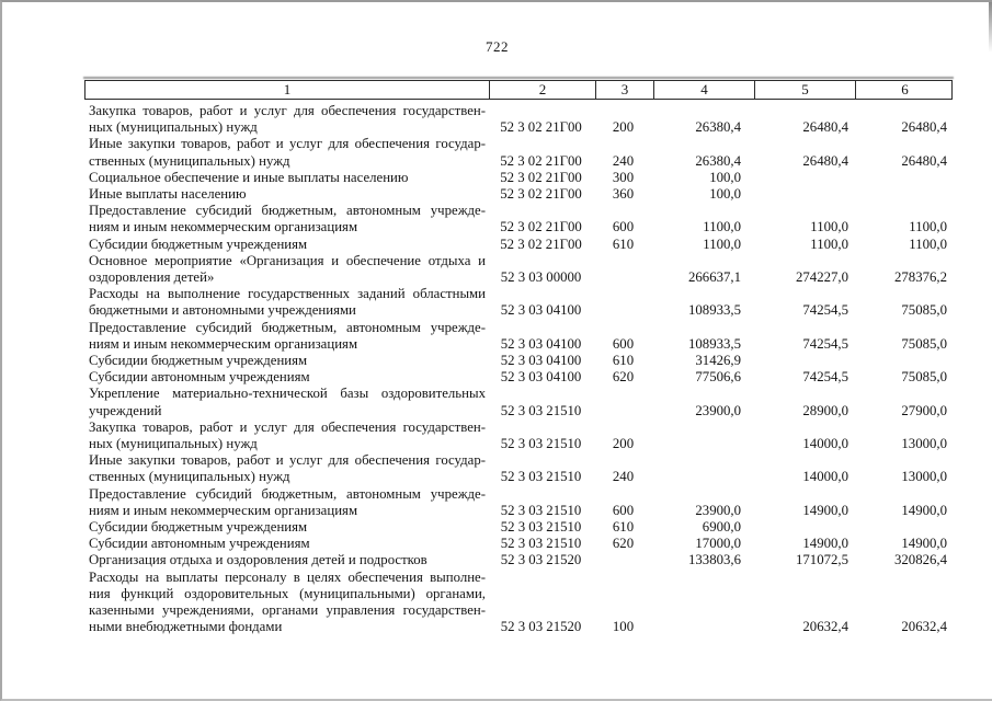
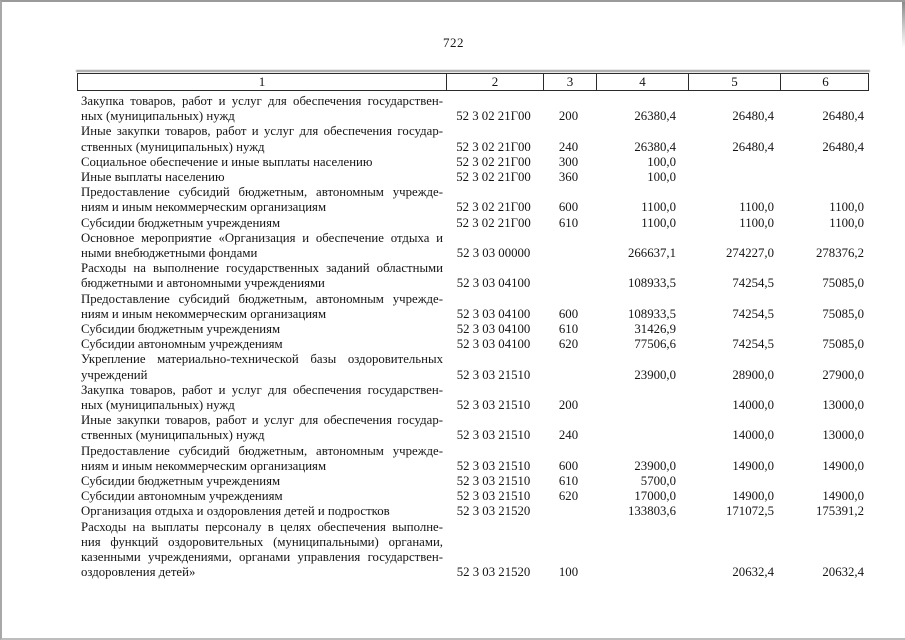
  722
  1
  2
  3
  4
  5
  6
  Закупка товаров, работ и услуг для обеспечения государствен-
  ных (муниципальных) нужд
  52 3 02 21Г00
  200
  26380,4
  26480,4
  26480,4
  Иные закупки товаров, работ и услуг для обеспечения государ-
  ственных (муниципальных) нужд
  52 3 02 21Г00
  240
  26380,4
  26480,4
  26480,4
  Социальное обеспечение и иные выплаты населению
  52 3 02 21Г00
  300
  100,0
  Иные выплаты населению
  52 3 02 21Г00
  360
  100,0
  Предоставление субсидий бюджетным, автономным учрежде-
  ниям и иным некоммерческим организациям
  52 3 02 21Г00
  600
  1100,0
  1100,0
  1100,0
  Субсидии бюджетным учреждениям
  52 3 02 21Г00
  610
  1100,0
  1100,0
  1100,0
  Основное мероприятие «Организация и обеспечение отдыха и
- оздоровления детей»
+ ными внебюджетными фондами
  52 3 03 00000
  266637,1
  274227,0
  278376,2
  Расходы на выполнение государственных заданий областными
  бюджетными и автономными учреждениями
  52 3 03 04100
  108933,5
  74254,5
  75085,0
  Предоставление субсидий бюджетным, автономным учрежде-
  ниям и иным некоммерческим организациям
  52 3 03 04100
  600
  108933,5
  74254,5
  75085,0
  Субсидии бюджетным учреждениям
  52 3 03 04100
  610
  31426,9
  Субсидии автономным учреждениям
  52 3 03 04100
  620
  77506,6
  74254,5
  75085,0
  Укрепление материально-технической базы оздоровительных
  учреждений
  52 3 03 21510
  23900,0
  28900,0
  27900,0
  Закупка товаров, работ и услуг для обеспечения государствен-
  ных (муниципальных) нужд
  52 3 03 21510
  200
  14000,0
  13000,0
  Иные закупки товаров, работ и услуг для обеспечения государ-
  ственных (муниципальных) нужд
  52 3 03 21510
  240
  14000,0
  13000,0
  Предоставление субсидий бюджетным, автономным учрежде-
  ниям и иным некоммерческим организациям
  52 3 03 21510
  600
  23900,0
  14900,0
  14900,0
  Субсидии бюджетным учреждениям
  52 3 03 21510
  610
- 6900,0
+ 5700,0
  Субсидии автономным учреждениям
  52 3 03 21510
  620
  17000,0
  14900,0
  14900,0
  Организация отдыха и оздоровления детей и подростков
  52 3 03 21520
  133803,6
  171072,5
- 320826,4
+ 175391,2
  Расходы на выплаты персоналу в целях обеспечения выполне-
  ния функций оздоровительных (муниципальными) органами,
  казенными учреждениями, органами управления государствен-
- ными внебюджетными фондами
+ оздоровления детей»
  52 3 03 21520
  100
  20632,4
  20632,4
